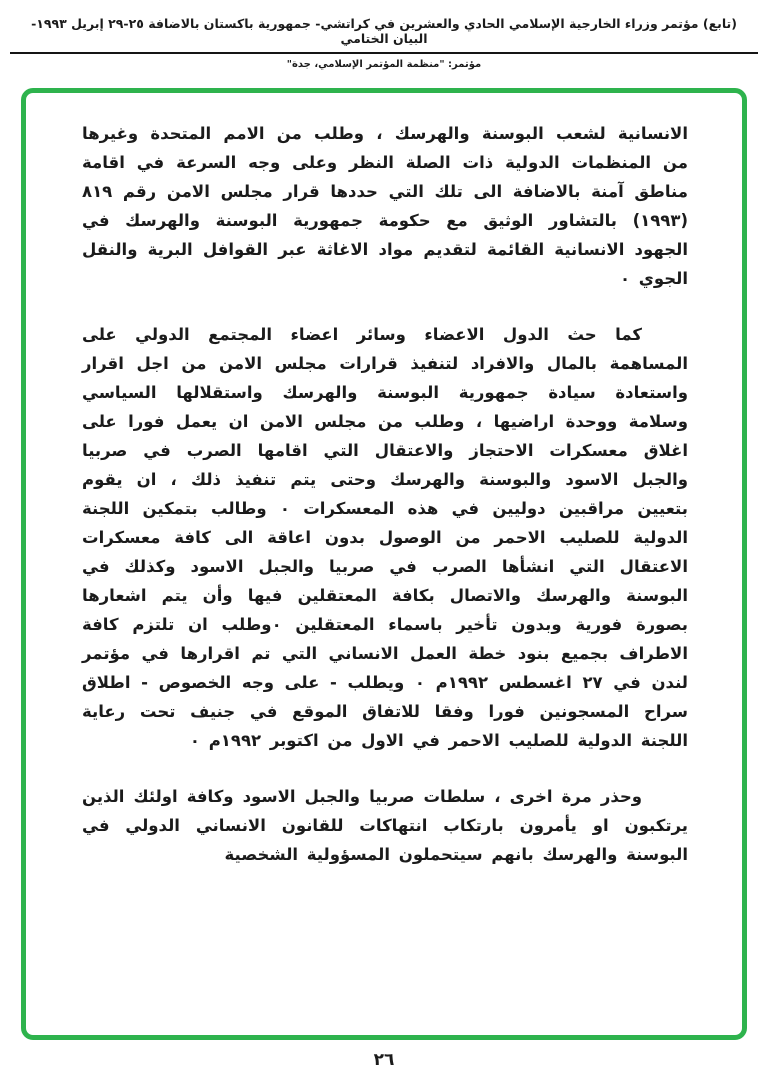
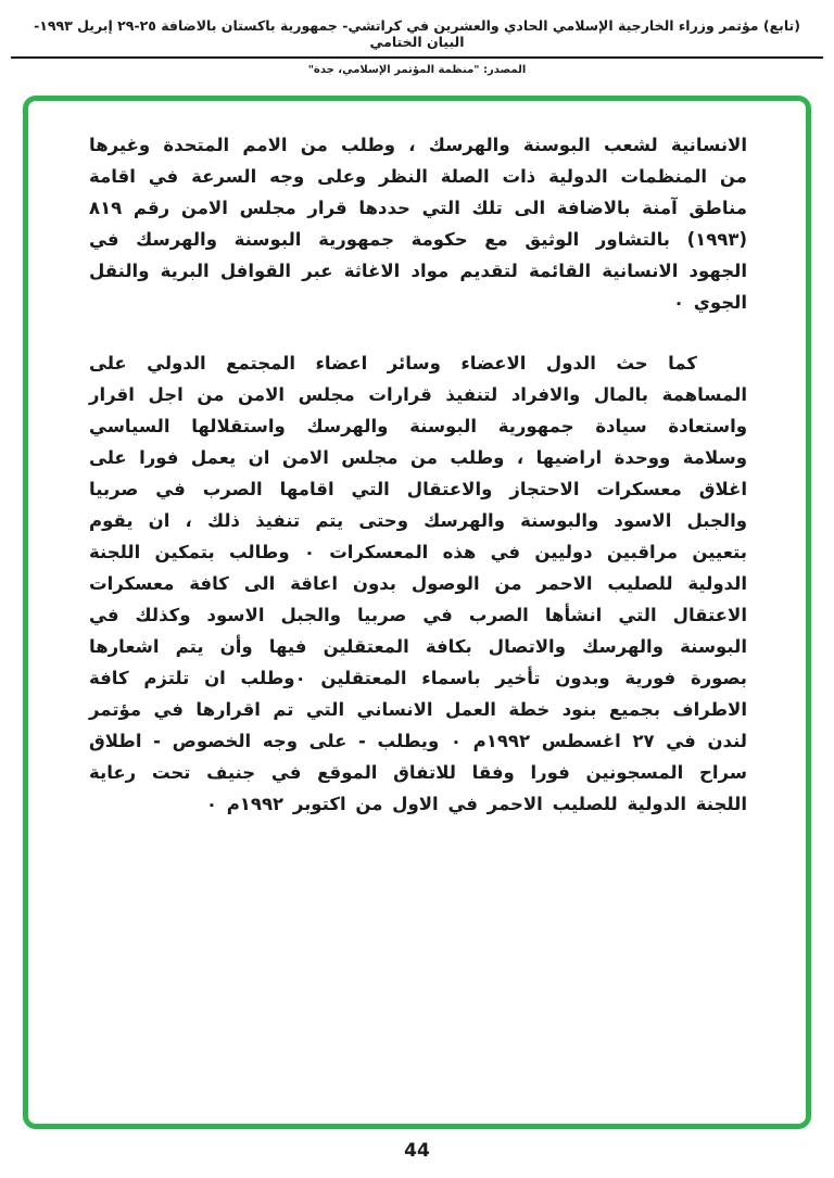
  (تابع) مؤتمر وزراء الخارجية الإسلامي الحادي والعشرين في كراتشي- جمهورية باكستان بالاضافة ٢٥-٢٩ إبريل ١٩٩٣- البيان الختامي
- مؤتمر: "منظمة المؤتمر الإسلامي، جدة"
+ المصدر: "منظمة المؤتمر الإسلامي، جدة"
  الانسانية لشعب البوسنة والهرسك ، وطلب من الامم المتحدة وغيرها من المنظمات الدولية ذات الصلة النظر وعلى وجه السرعة في اقامة مناطق آمنة بالاضافة الى تلك التي حددها قرار مجلس الامن رقم ٨١٩ (١٩٩٣) بالتشاور الوثيق مع حكومة جمهورية البوسنة والهرسك في الجهود الانسانية القائمة لتقديم مواد الاغاثة عبر القوافل البرية والنقل الجوي ٠
  كما حث الدول الاعضاء وسائر اعضاء المجتمع الدولي على المساهمة بالمال والافراد لتنفيذ قرارات مجلس الامن من اجل اقرار واستعادة سيادة جمهورية البوسنة والهرسك واستقلالها السياسي وسلامة ووحدة اراضيها ، وطلب من مجلس الامن ان يعمل فورا على اغلاق معسكرات الاحتجاز والاعتقال التي اقامها الصرب في صربيا والجبل الاسود والبوسنة والهرسك وحتى يتم تنفيذ ذلك ، ان يقوم بتعيين مراقبين دوليين في هذه المعسكرات ٠ وطالب بتمكين اللجنة الدولية للصليب الاحمر من الوصول بدون اعاقة الى كافة معسكرات الاعتقال التي انشأها الصرب في صربيا والجبل الاسود وكذلك في البوسنة والهرسك والاتصال بكافة المعتقلين فيها وأن يتم اشعارها بصورة فورية وبدون تأخير باسماء المعتقلين ٠وطلب ان تلتزم كافة الاطراف بجميع بنود خطة العمل الانساني التي تم اقرارها في مؤتمر لندن في ٢٧ اغسطس ١٩٩٢م ٠ ويطلب - على وجه الخصوص - اطلاق سراح المسجونين فورا وفقا للاتفاق الموقع في جنيف تحت رعاية اللجنة الدولية للصليب الاحمر في الاول من اكتوبر ١٩٩٢م ٠
- وحذر مرة اخرى ، سلطات صربيا والجبل الاسود وكافة اولئك الذين يرتكبون او يأمرون بارتكاب انتهاكات للقانون الانساني الدولي في البوسنة والهرسك بانهم سيتحملون المسؤولية الشخصية
- ٢٦
+ 44
